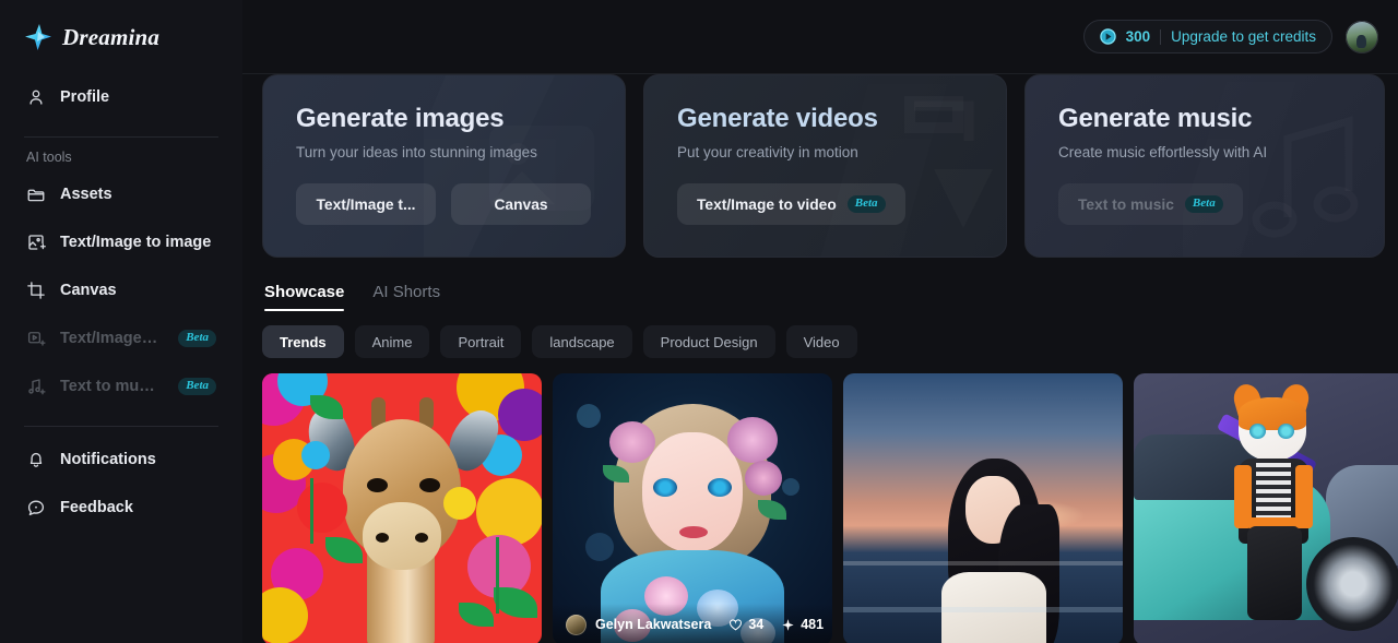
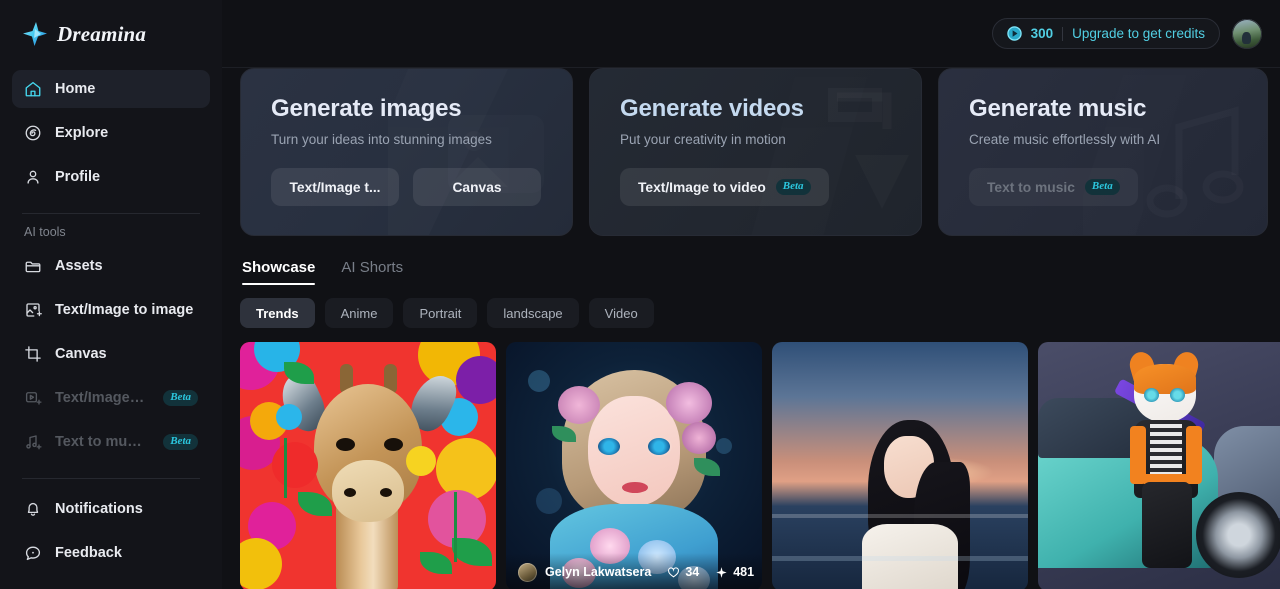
  Dreamina
+ Home
+ Explore
  Profile
  AI tools
  Assets
  Text/Image to image
  Canvas
  Text/Image t.
  Beta
  Text to music
  Beta
  Notifications
  Feedback
  300
  Upgrade to get credits
  Generate images
  Turn your ideas into stunning images
  Text/Image t...
  Canvas
  Generate videos
  Put your creativity in motion
  Text/Image to video
  Beta
  Generate music
  Create music effortlessly with AI
  Text to music
  Beta
  Showcase
  AI Shorts
  Trends
  Anime
  Portrait
  landscape
- Product Design
  Video
  Gelyn Lakwatsera
  34
  481
